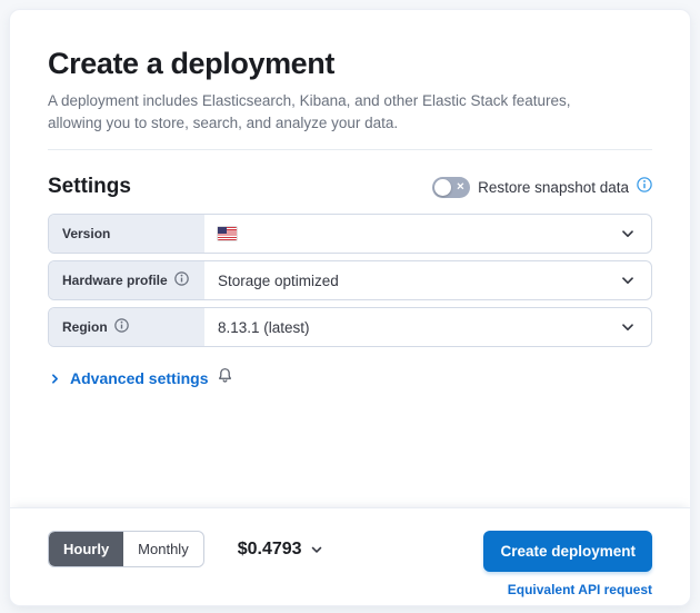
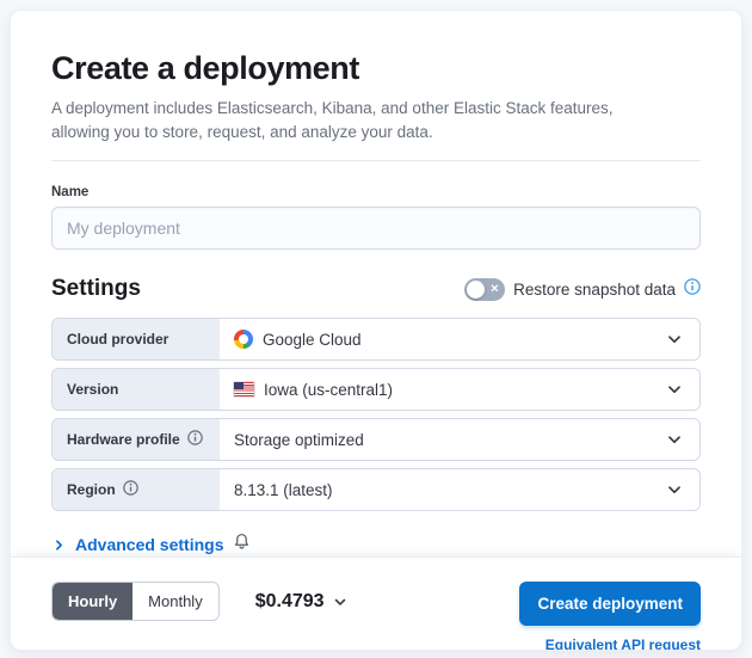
  Create a deployment
- A deployment includes Elasticsearch, Kibana, and other Elastic Stack features, allowing you to store, search, and analyze your data.
+ A deployment includes Elasticsearch, Kibana, and other Elastic Stack features, allowing you to store, request, and analyze your data.
+ Name
+ My deployment
  Settings
  ✕
  Restore snapshot data
+ Cloud provider
+ Google Cloud
  Version
+ Iowa (us-central1)
  Hardware profile
  Storage optimized
  Region
  8.13.1 (latest)
  Advanced settings
  Hourly
  Monthly
  $0.4793
  Create deployment
  Equivalent API request
